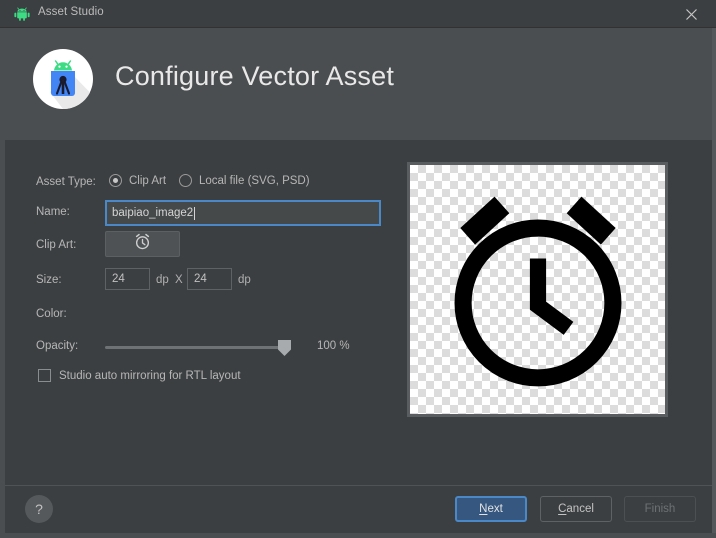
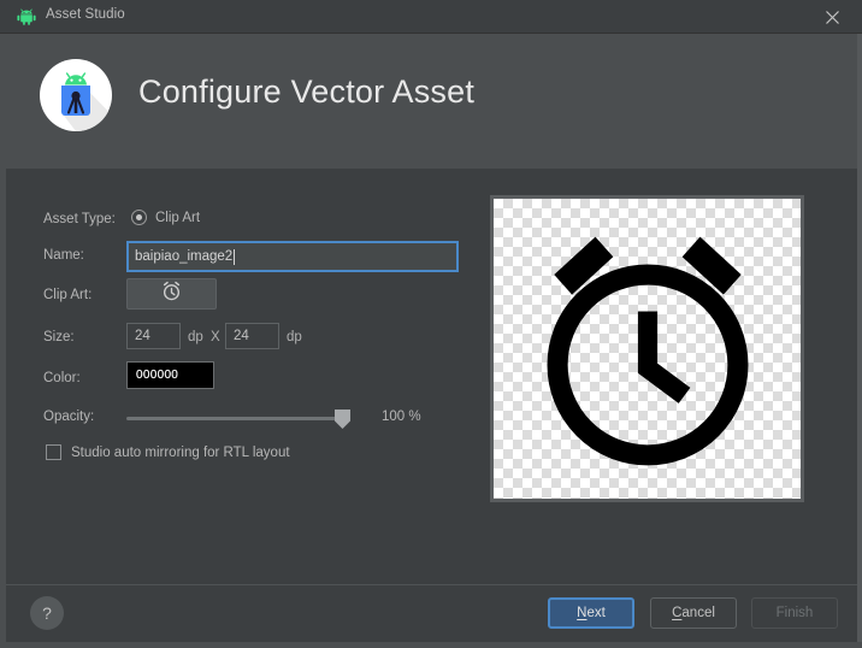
  Asset Studio
  Configure Vector Asset
  Asset Type:
  Clip Art
- Local file (SVG, PSD)
  Name:
  baipiao_image2
  Clip Art:
  Size:
  24
  dp
  X
  24
  dp
  Color:
+ 000000
  Opacity:
  100 %
  Studio auto mirroring for RTL layout
  ?
  Next
  Cancel
  Finish
